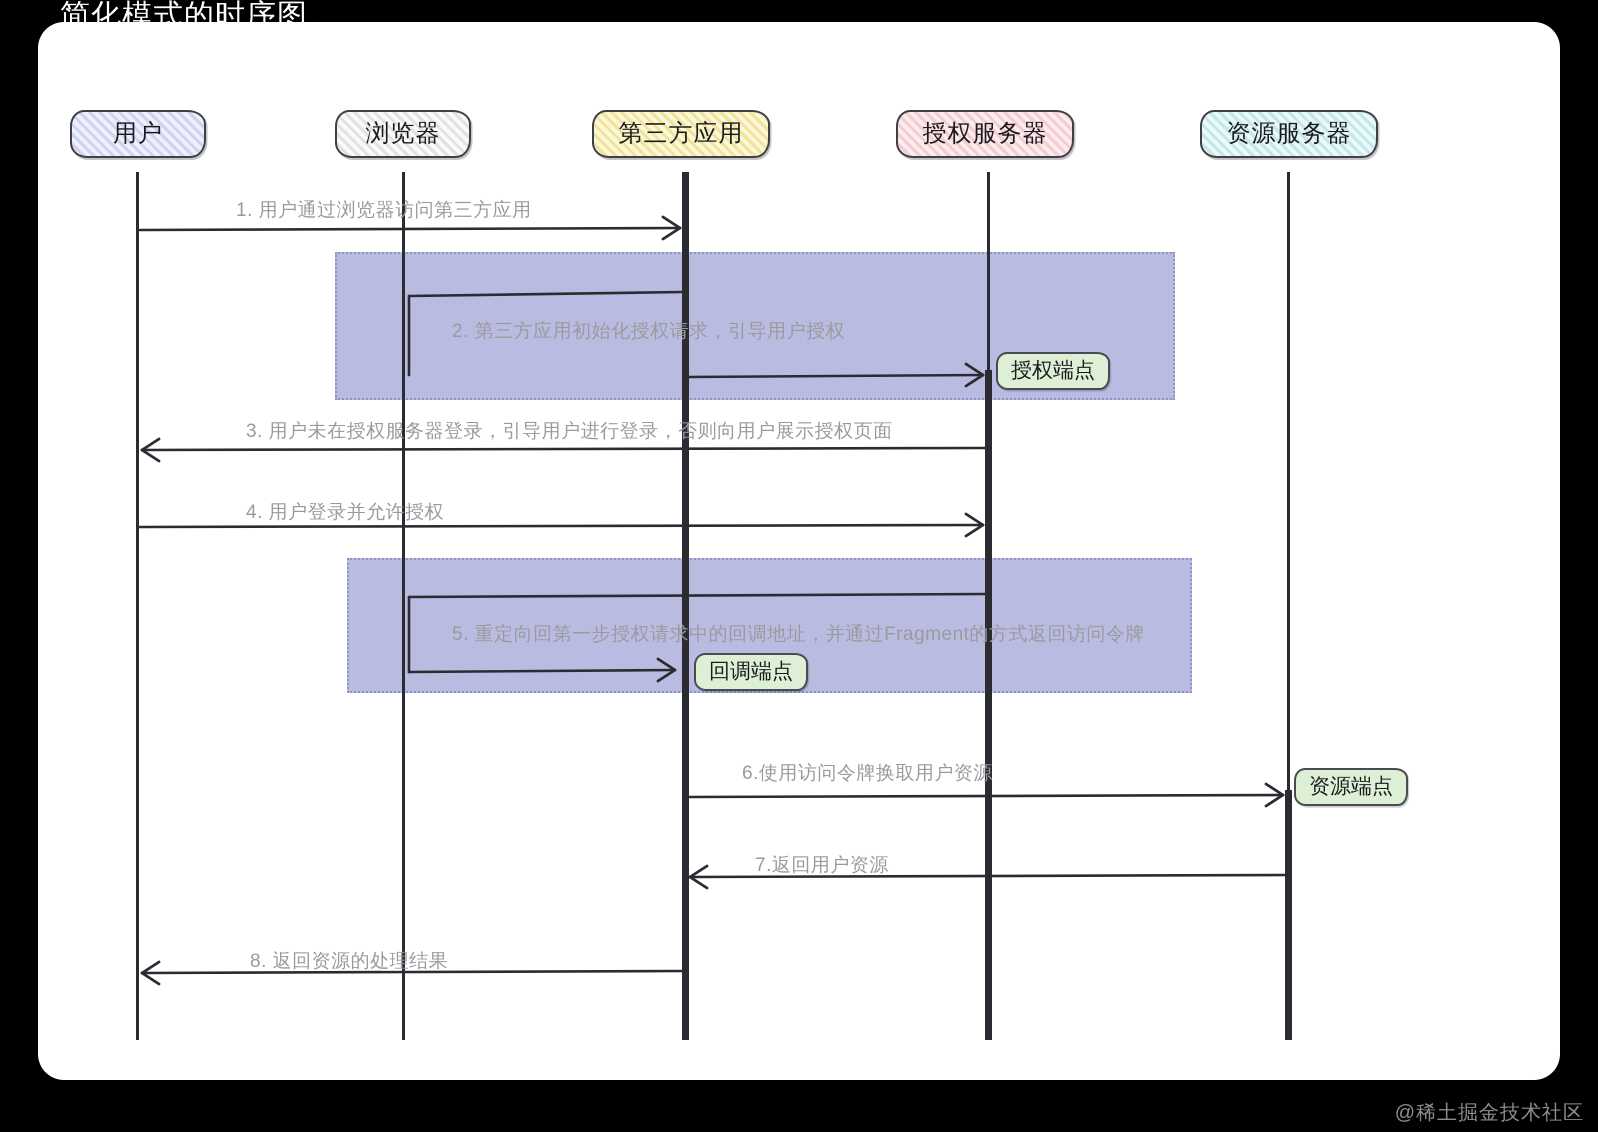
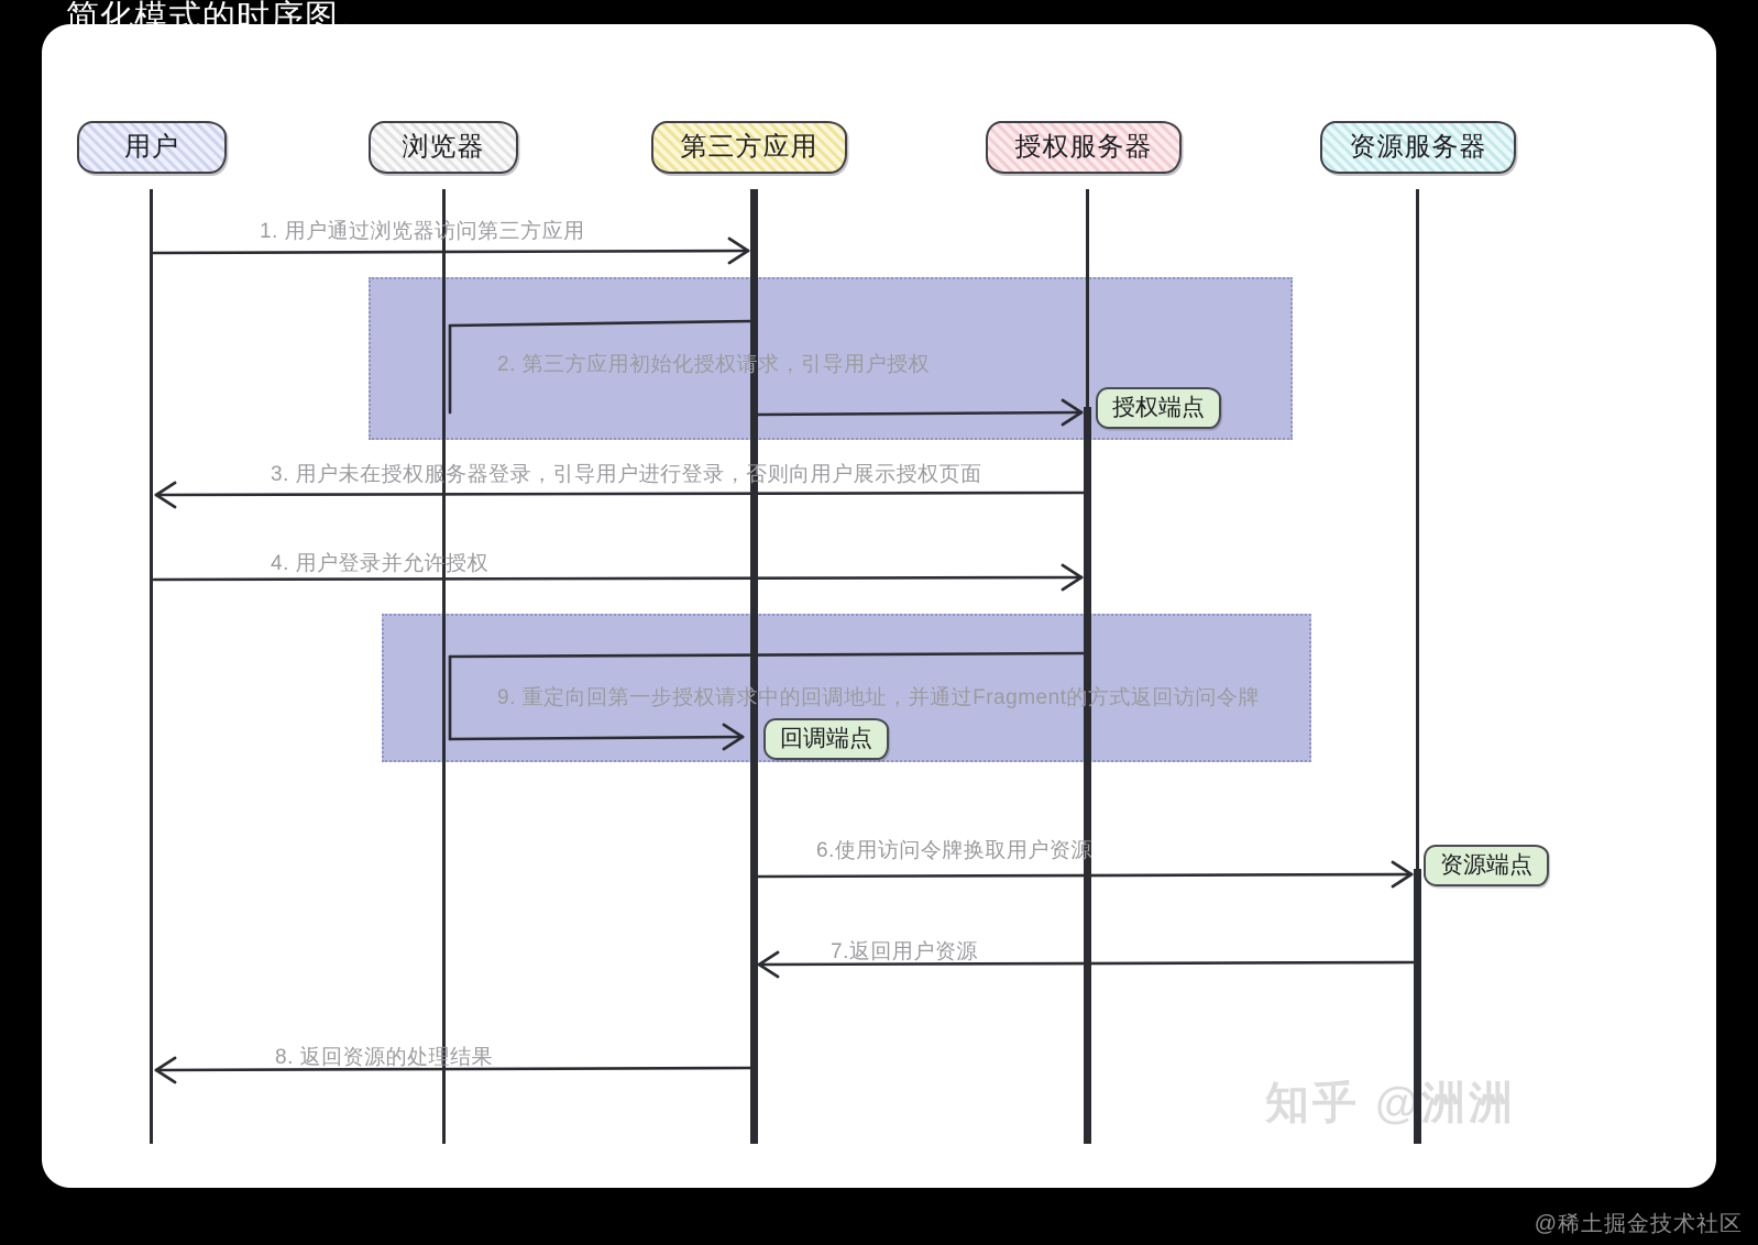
  简化模式的时序图。
+ 知乎 @洲洲
  @稀土掘金技术社区
  用户
  浏览器
  第三方应用
  授权服务器
  资源服务器
  1. 用户通过浏览器访问第三方应用
  2. 第三方应用初始化授权请求，引导用户授权
  3. 用户未在授权服务器登录，引导用户进行登录，否则向用户展示授权页面
  4. 用户登录并允许授权
- 5. 重定向回第一步授权请求中的回调地址，并通过Fragment的方式返回访问令牌
+ 9. 重定向回第一步授权请求中的回调地址，并通过Fragment的方式返回访问令牌
  6.使用访问令牌换取用户资源
  7.返回用户资源
  8. 返回资源的处理结果
  授权端点
  回调端点
  资源端点
